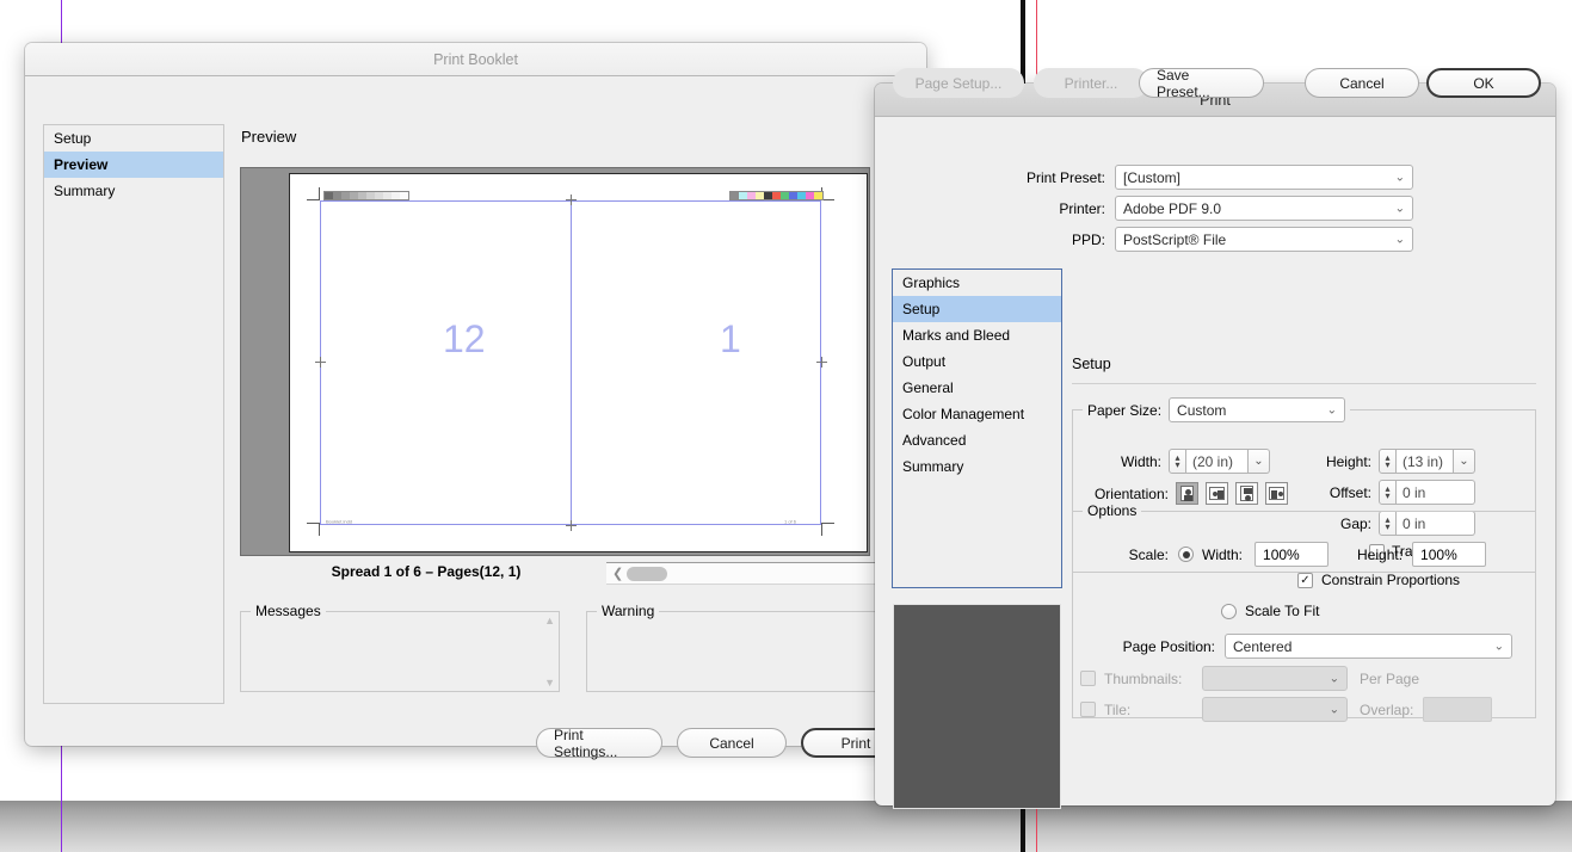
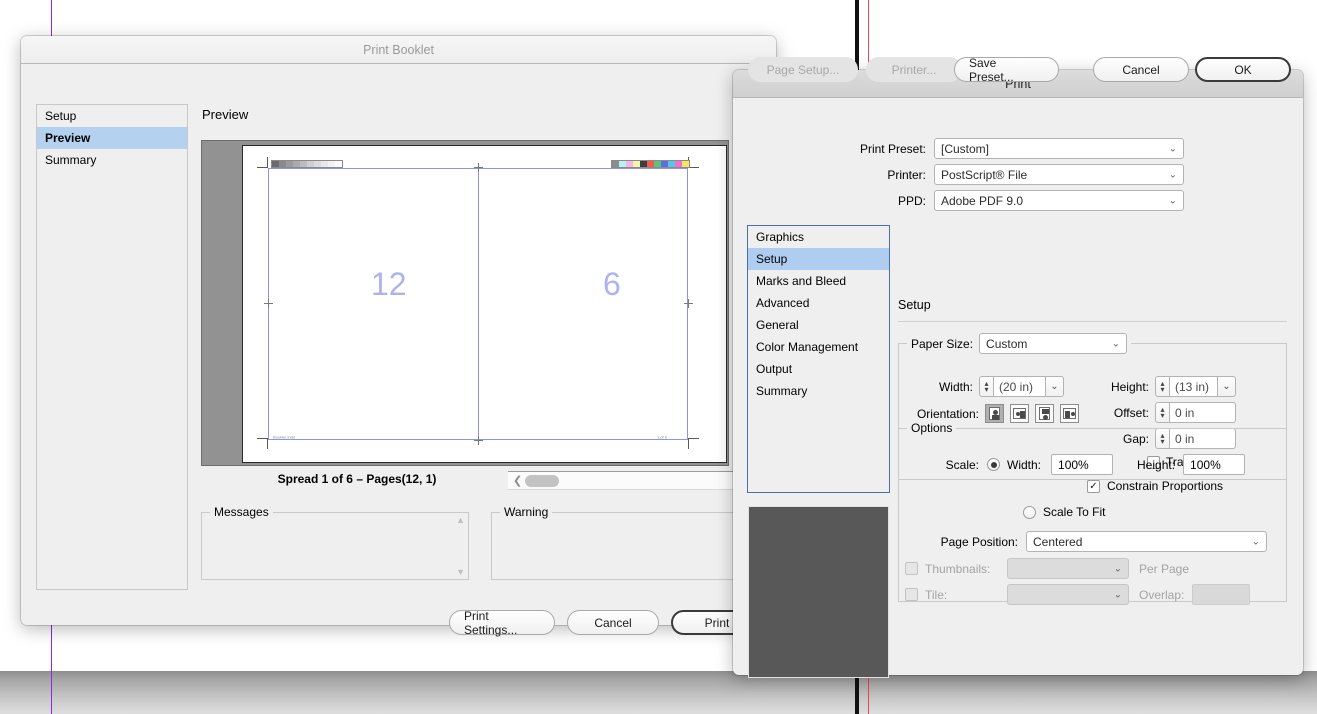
  Print Booklet
  Setup
  Preview
  Summary
  Preview
  12
- 1
+ 6
  Spread 1 of 6 – Pages(12, 1)
  ❮
  Messages
  ▲
  ▼
  Warning
  Print Settings...
  Cancel
  Print
  Print
  Print Preset:
  [Custom]
  ⌄
  Printer:
- Adobe PDF 9.0
+ PostScript® File
  ⌄
  PPD:
- PostScript® File
+ Adobe PDF 9.0
  ⌄
  Graphics
  Setup
  Marks and Bleed
- Output
+ Advanced
  General
  Color Management
- Advanced
+ Output
  Summary
  Setup
  Paper Size:
  Custom
  ⌄
  Width:
  ▴
  ▾
  (20 in)
  ⌄
  Height:
  ▴
  ▾
  (13 in)
  ⌄
  Offset:
  ▴
  ▾
  0 in
  Gap:
  ▴
  ▾
  0 in
  Orientation:
  Options
  Scale:
  Width:
  100%
  Height:
  100%
  ✓
  Constrain Proportions
  Scale To Fit
  Page Position:
  Centered
  ⌄
  Thumbnails:
  ⌄
  Per Page
  Tile:
  ⌄
  Overlap:
  Page Setup...
  Printer...
  Save Preset...
  Cancel
  OK
